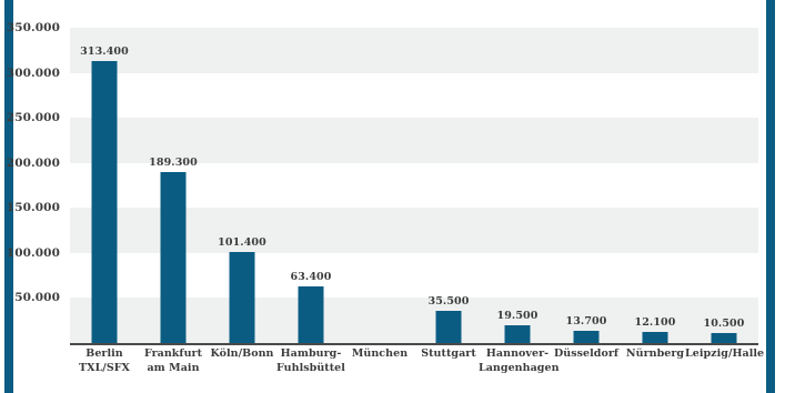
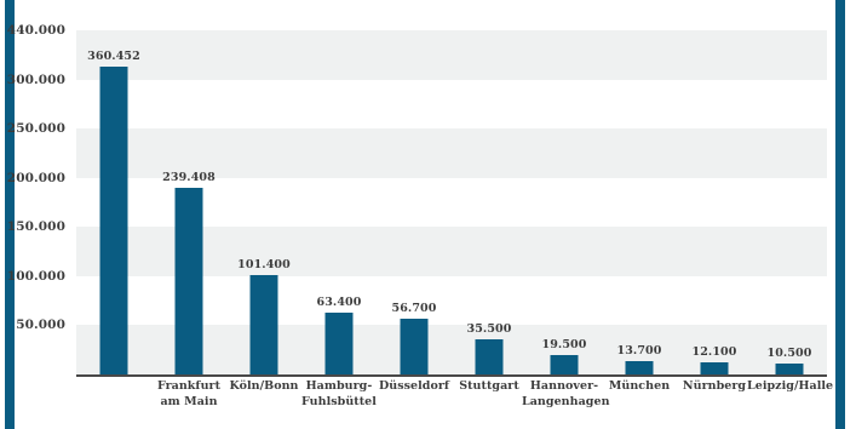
- 350.000
+ 440.000
  300.000
  250.000
  200.000
  150.000
  100.000
  50.000
- 313.400
+ 360.452
- 189.300
+ 239.408
  101.400
  63.400
+ 56.700
  35.500
  19.500
  13.700
  12.100
  10.500
- Berlin
- TXL/SFX
  Frankfurt
  am Main
  Köln/Bonn
  Hamburg-
  Fuhlsbüttel
- München
+ Düsseldorf
  Stuttgart
  Hannover-
  Langenhagen
- Düsseldorf
+ München
  Nürnberg
  Leipzig/Halle
